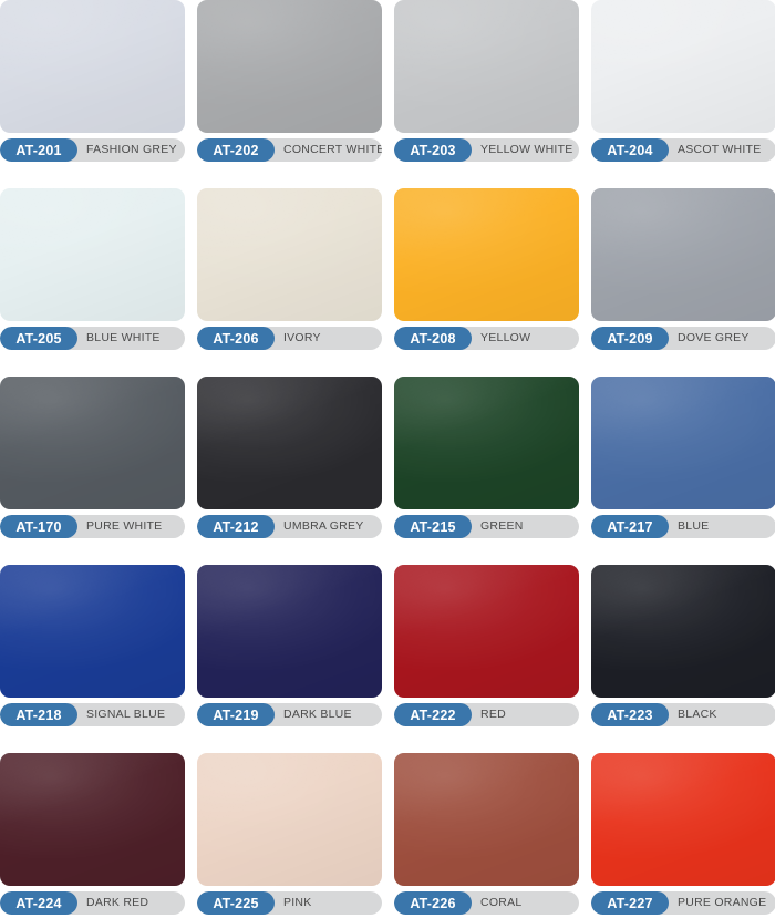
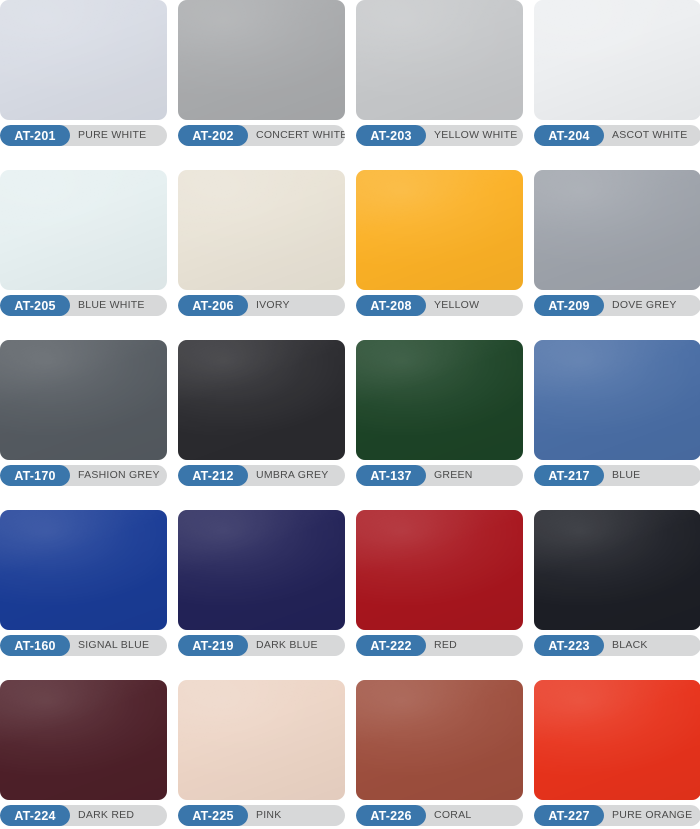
  AT-201
- FASHION GREY
+ PURE WHITE
  AT-202
  CONCERT WHITE
  AT-203
  YELLOW WHITE
  AT-204
  ASCOT WHITE
  AT-205
  BLUE WHITE
  AT-206
  IVORY
  AT-208
  YELLOW
  AT-209
  DOVE GREY
  AT-170
- PURE WHITE
+ FASHION GREY
  AT-212
  UMBRA GREY
- AT-215
+ AT-137
  GREEN
  AT-217
  BLUE
- AT-218
+ AT-160
  SIGNAL BLUE
  AT-219
  DARK BLUE
  AT-222
  RED
  AT-223
  BLACK
  AT-224
  DARK RED
  AT-225
  PINK
  AT-226
  CORAL
  AT-227
  PURE ORANGE
